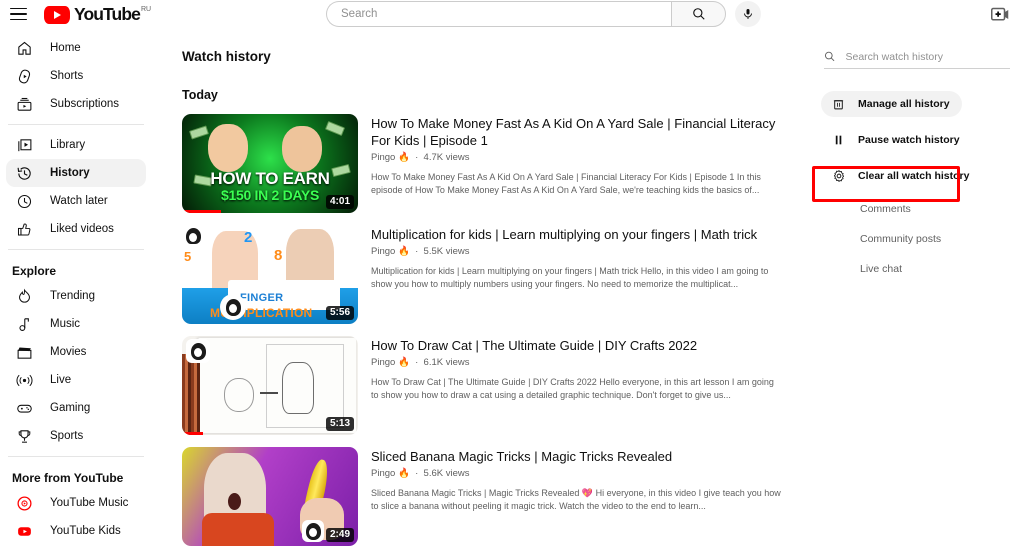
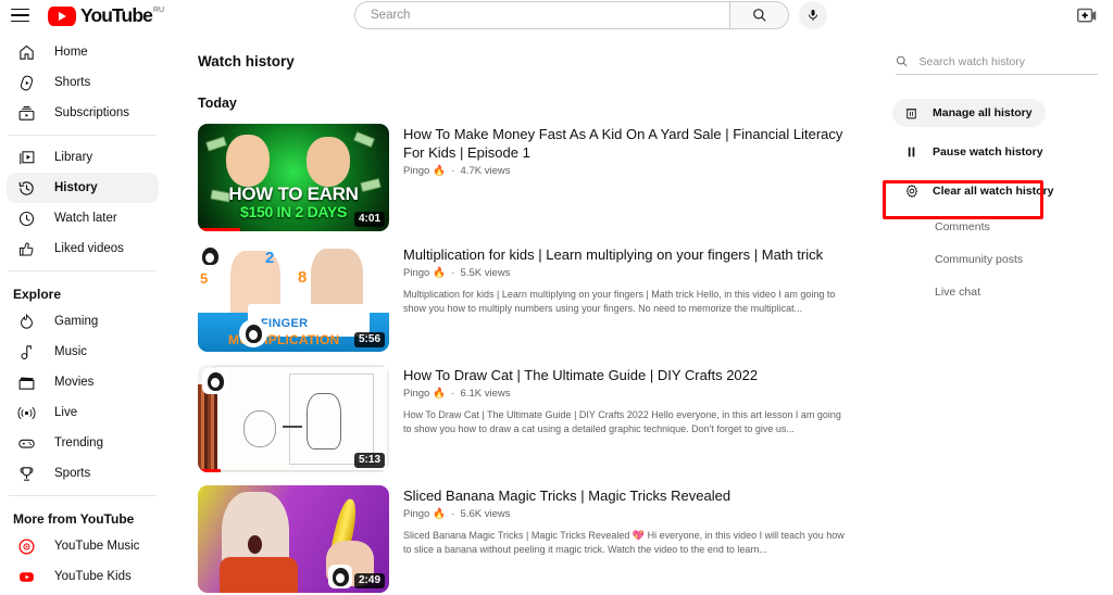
  YouTube
  Search
  Home
  Shorts
  Subscriptions
  Library
  History
  Watch later
  Liked videos
  Explore
- Trending
+ Gaming
  Music
  Movies
  Live
- Gaming
+ Trending
  Sports
  More from YouTube
  YouTube Music
  YouTube Kids
  Watch history
  Today
  HOW TO EARN
  $150 IN 2 DAYS
  4:01
  How To Make Money Fast As A Kid On A Yard Sale | Financial Literacy For Kids | Episode 1
  Pingo 🔥 · 4.7K views
- How To Make Money Fast As A Kid On A Yard Sale | Financial Literacy For Kids | Episode 1 In this episode of How To Make Money Fast As A Kid On A Yard Sale, we're teaching kids the basics of...
  2
  8
  5
  FINGER
  MIPLICATION
  5:56
  Multiplication for kids | Learn multiplying on your fingers | Math trick
  Pingo 🔥 · 5.5K views
  Multiplication for kids | Learn multiplying on your fingers | Math trick Hello, in this video I am going to show you how to multiply numbers using your fingers. No need to memorize the multiplicat...
  5:13
  How To Draw Cat | The Ultimate Guide | DIY Crafts 2022
  Pingo 🔥 · 6.1K views
  How To Draw Cat | The Ultimate Guide | DIY Crafts 2022 Hello everyone, in this art lesson I am going to show you how to draw a cat using a detailed graphic technique. Don't forget to give us...
  2:49
  Sliced Banana Magic Tricks | Magic Tricks Revealed
  Pingo 🔥 · 5.6K views
- Sliced Banana Magic Tricks | Magic Tricks Revealed 💖 Hi everyone, in this video I give teach you how to slice a banana without peeling it magic trick. Watch the video to the end to learn...
+ Sliced Banana Magic Tricks | Magic Tricks Revealed 💖 Hi everyone, in this video I will teach you how to slice a banana without peeling it magic trick. Watch the video to the end to learn...
  Search watch history
  Manage all history
  Pause watch history
  Clear all watch history
  Comments
  Community posts
  Live chat
